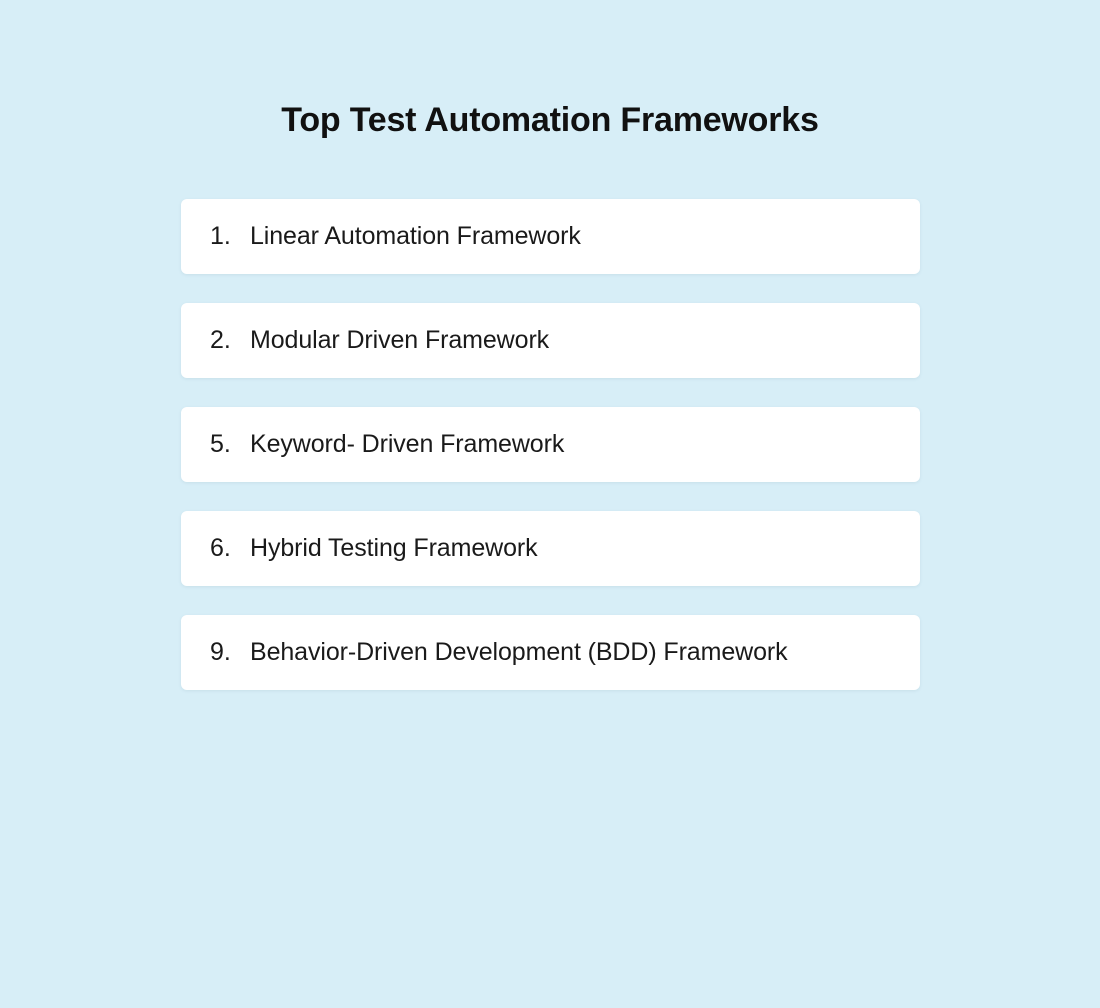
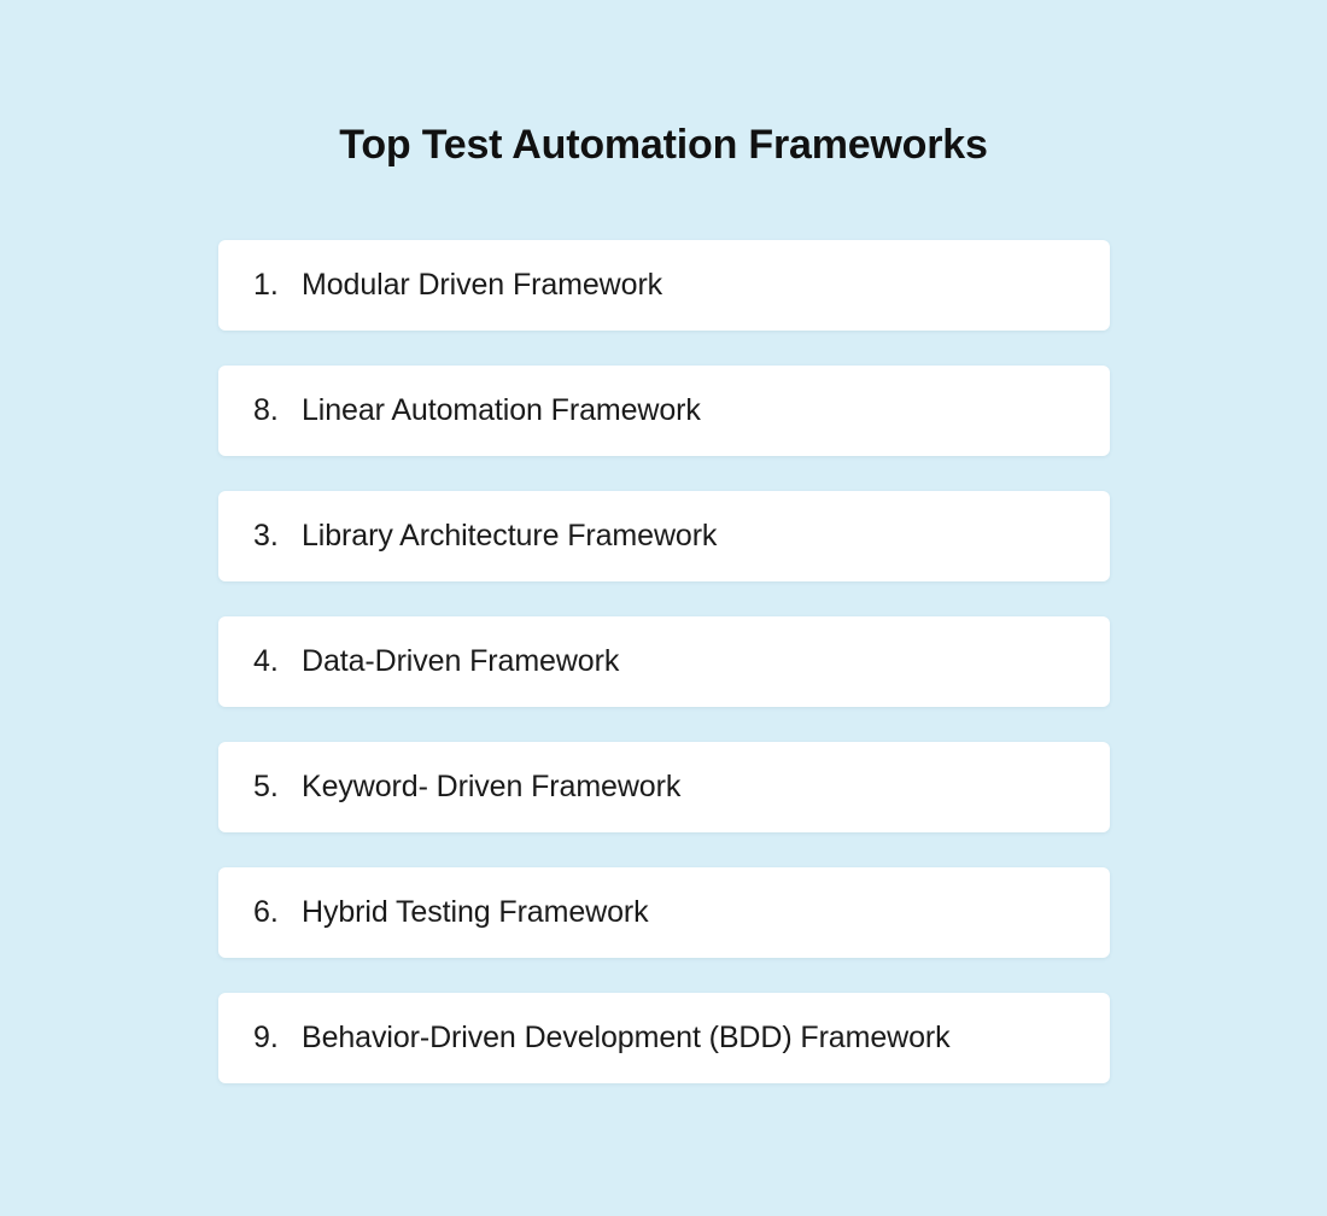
  Top Test Automation Frameworks
  1.
- Linear Automation Framework
+ Modular Driven Framework
- 2.
+ 8.
- Modular Driven Framework
+ Linear Automation Framework
+ 3.
+ Library Architecture Framework
+ 4.
+ Data-Driven Framework
  5.
  Keyword- Driven Framework
  6.
  Hybrid Testing Framework
  9.
  Behavior-Driven Development (BDD) Framework
